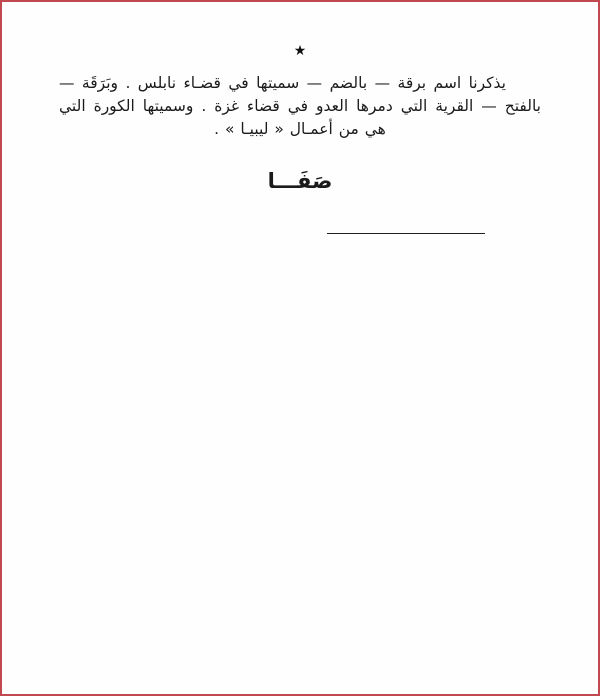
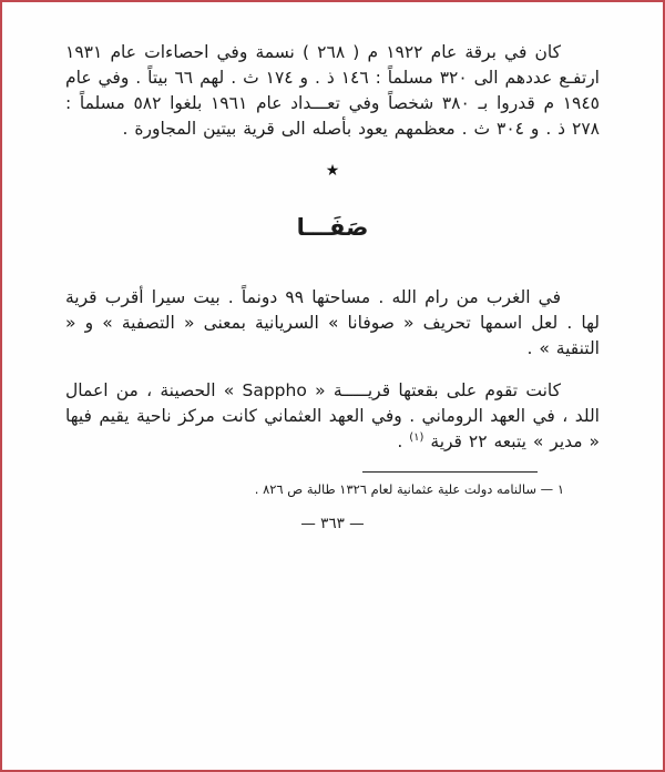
+ كان في برقة عام ١٩٢٢ م ( ٢٦٨ ) نسمة وفي احصاءات عام ١٩٣١ ارتفـع عددهم الى ٣٢٠ مسلماً : ١٤٦ ذ . و ١٧٤ ث . لهم ٦٦ بيتاً . وفي عام ١٩٤٥ م قدروا بـ ٣٨٠ شخصاً وفي تعـــداد عام ١٩٦١ بلغوا ٥٨٢ مسلماً : ٢٧٨ ذ . و ٣٠٤ ث . معظمهم يعود بأصله الى قرية بيتين المجاورة .
  ★
- يذكرنا اسم برقة — بالضم — سميتها في قضـاء نابلس . وبَرَقَة — بالفتح — القرية التي دمرها العدو في قضاء غزة . وسميتها الكورة التي هي من أعمـال « ليبيـا » .
  صَفَـــا
+ في الغرب من رام الله . مساحتها ٩٩ دونماً . بيت سيرا أقرب قرية لها . لعل اسمها تحريف « صوفانا » السريانية بمعنى « التصفية » و « التنقية » .
+ كانت تقوم على بقعتها قريـــــة « Sappho » الحصينة ، من اعمال اللد ، في العهد الروماني . وفي العهد العثماني كانت مركز ناحية يقيم فيها « مدير » يتبعه ٢٢ قرية (١) .
+ ١ — سالنامه دولت علية عثمانية لعام ١٣٢٦ طالبة ص ٨٢٦ .
+ — ٣٦٣ —
